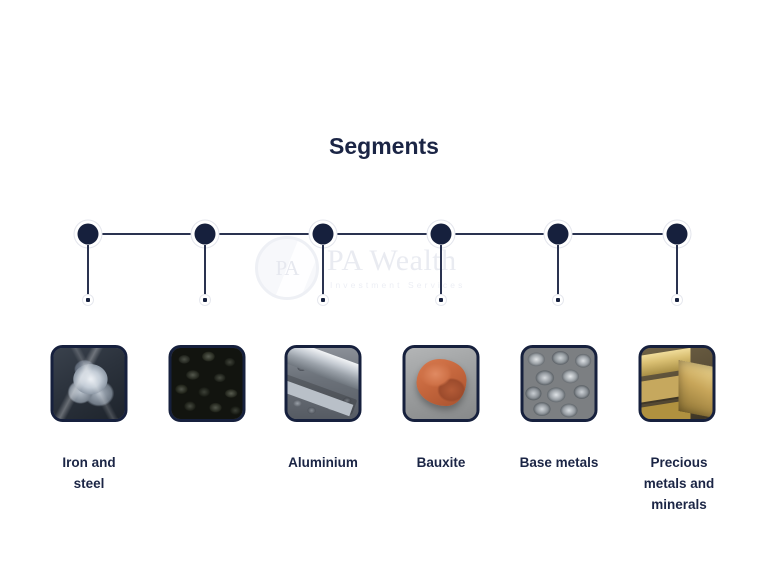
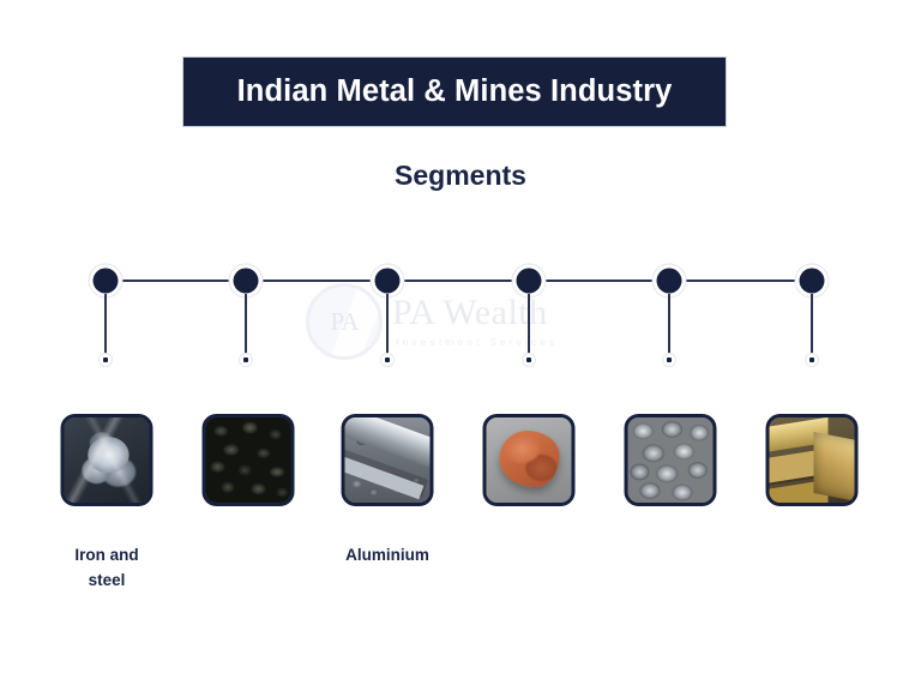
+ Indian Metal & Mines Industry
  Segments
  PA
  PA Wealth
  Investment Servces
  Iron and steel
  Aluminium
- Bauxite
- Base metals
- Precious metals and minerals
